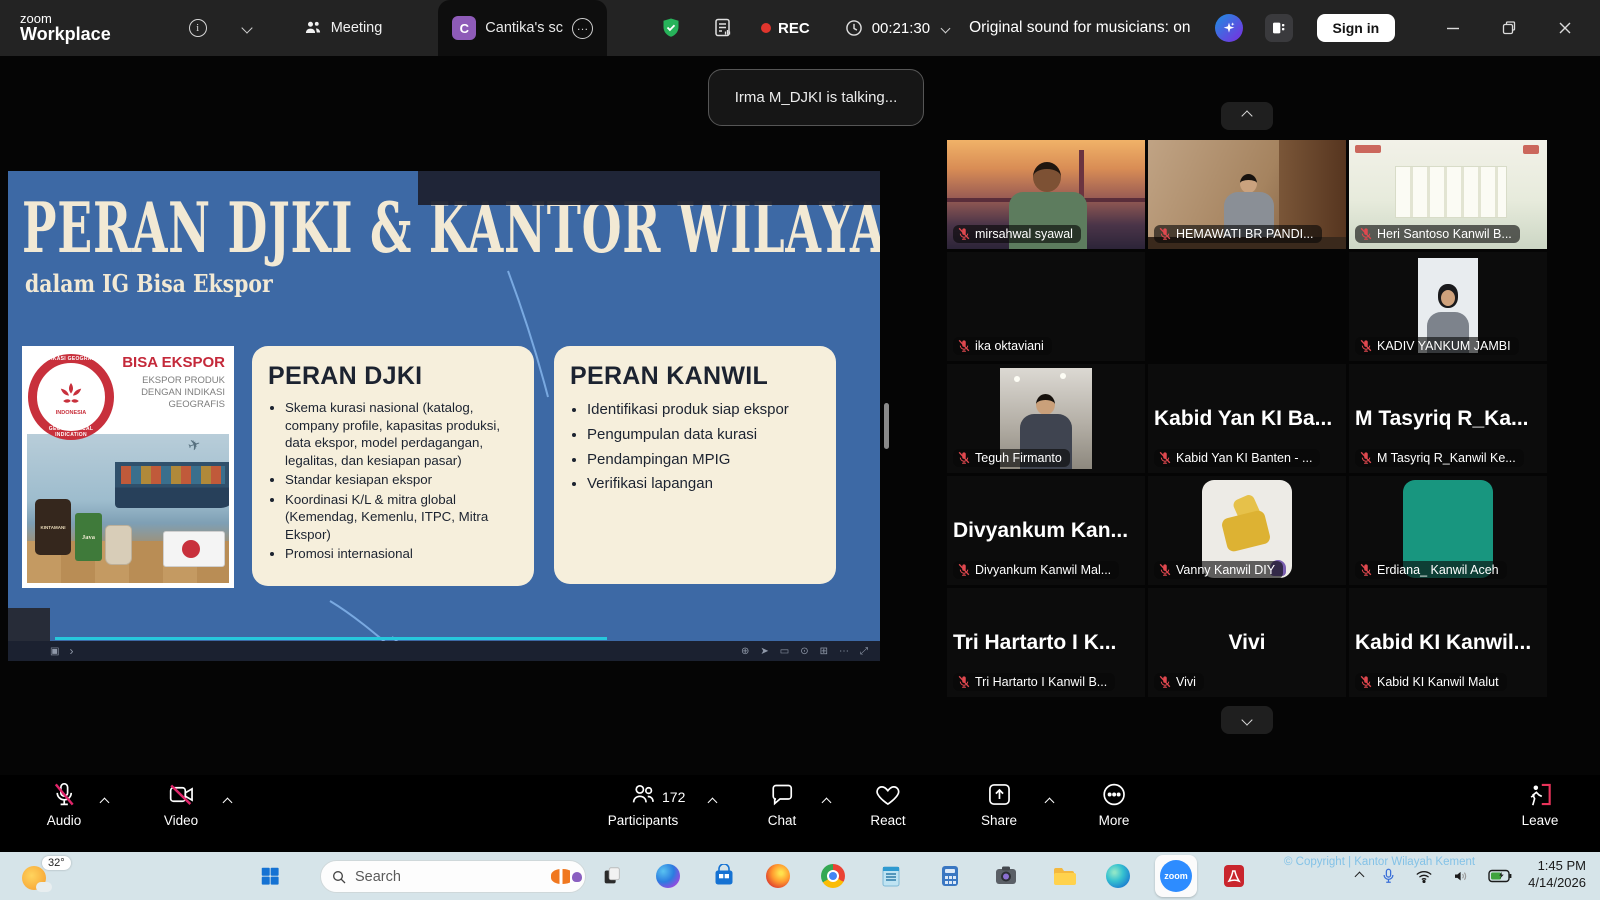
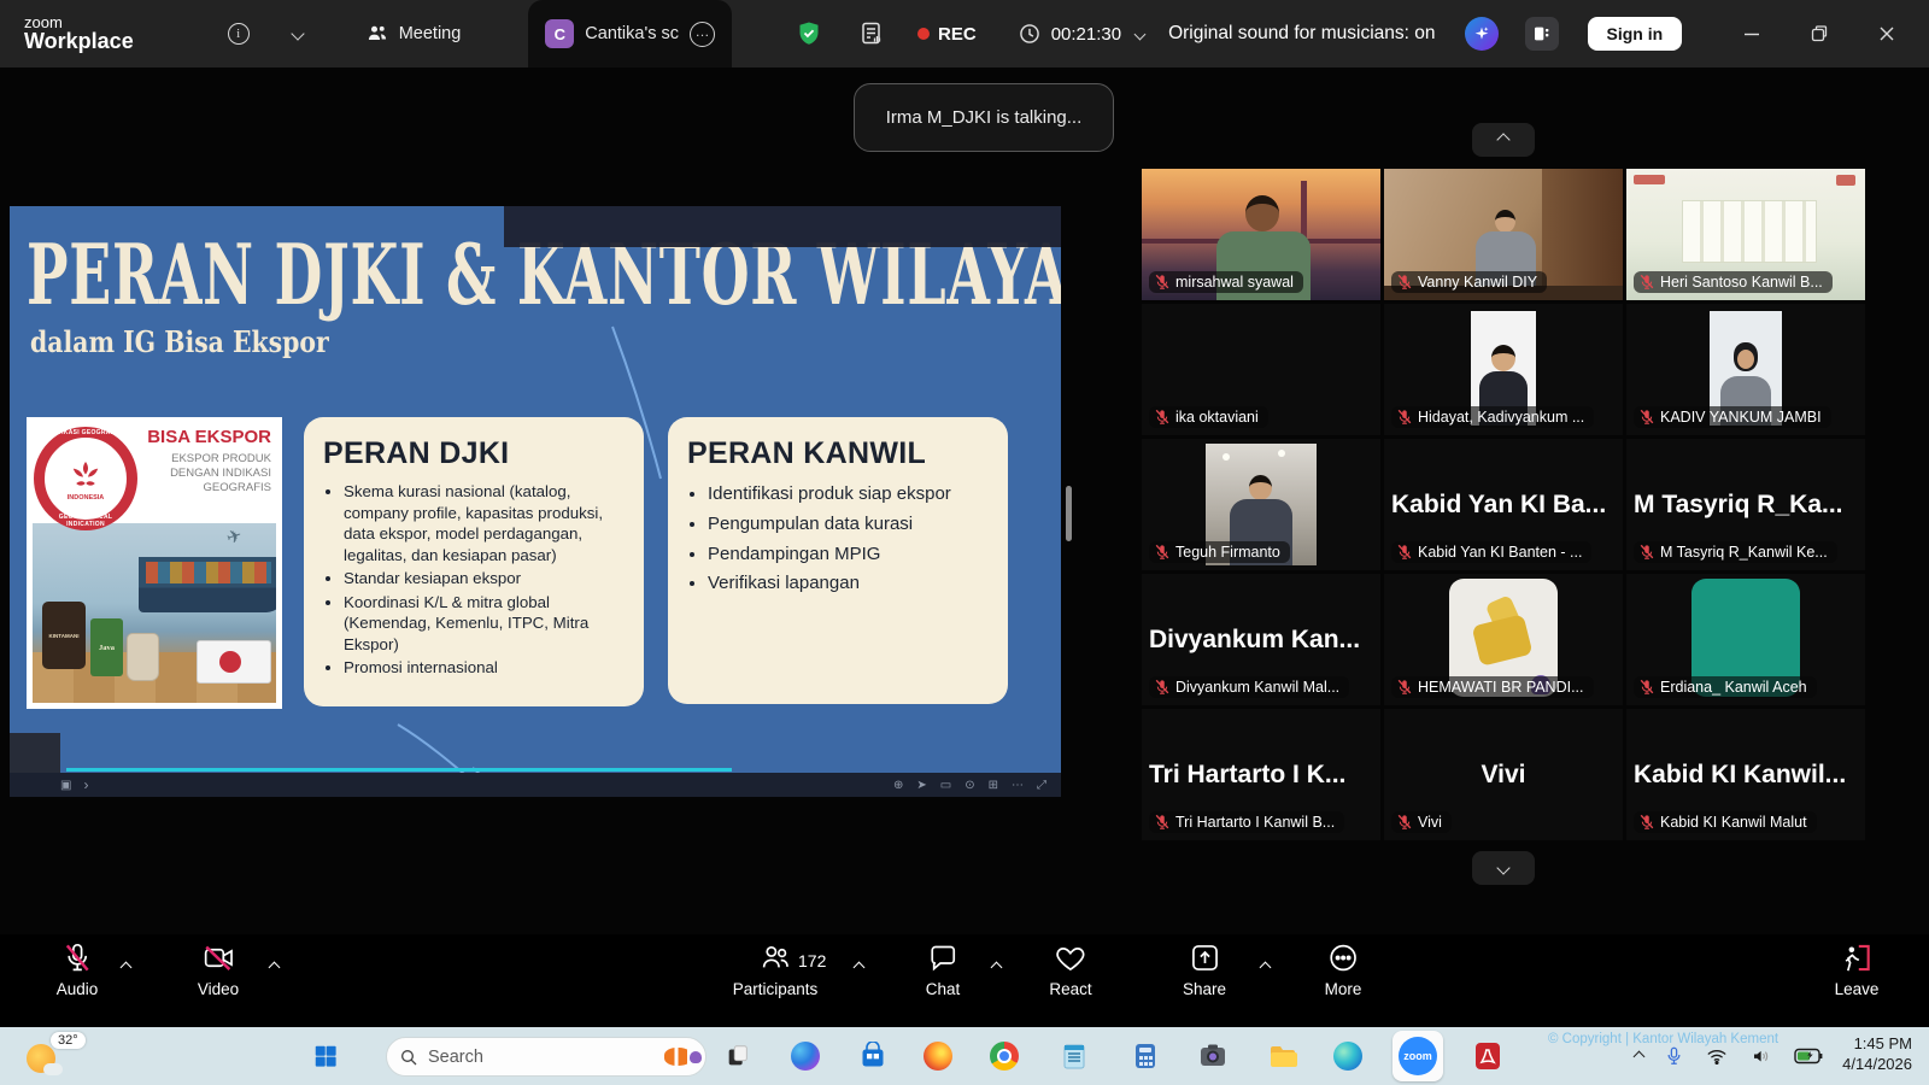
  zoom
  Workplace
  Meeting
  C
  Cantika's sc
  REC
  00:21:30
  Original sound for musicians: on
  Sign in
  Irma M_DJKI is talking...
  PERAN DJKI & KANTOR WILAYA
  dalam IG Bisa Ekspor
  BISA EKSPOR
  EKSPOR PRODUK DENGAN INDIKASI GEOGRAFIS
  PERAN DJKI
  Skema kurasi nasional (katalog, company profile, kapasitas produksi, data ekspor, model perdagangan, legalitas, dan kesiapan pasar)
  Standar kesiapan ekspor
  Koordinasi K/L & mitra global (Kemendag, Kemenlu, ITPC, Mitra Ekspor)
  Promosi internasional
  PERAN KANWIL
  Identifikasi produk siap ekspor
  Pengumpulan data kurasi
  Pendampingan MPIG
  Verifikasi lapangan
  ▣
  ›
  ⊕
  ➤
  ▭
  ⊙
  ⊞
  ⋯
  ⤢
  mirsahwal syawal
- HEMAWATI BR PANDI...
+ Vanny Kanwil DIY
  Heri Santoso Kanwil B...
  ika oktaviani
+ Hidayat, Kadivyankum ...
  KADIV YANKUM JAMBI
  Teguh Firmanto
  Kabid Yan KI Ba...
  Kabid Yan KI Banten - ...
  M Tasyriq R_Ka...
  M Tasyriq R_Kanwil Ke...
  Divyankum Kan...
  Divyankum Kanwil Mal...
- Vanny Kanwil DIY
+ HEMAWATI BR PANDI...
  Erdiana_ Kanwil Aceh
  Tri Hartarto I K...
  Tri Hartarto I Kanwil B...
  Vivi
  Vivi
  Kabid KI Kanwil...
  Kabid KI Kanwil Malut
  Audio
  Video
  Participants
  172
  Chat
  React
  Share
  More
  Leave
  32°
  Search
  zoom
  1:45 PM
  4/14/2026
  © Copyright | Kantor Wilayah Kement
